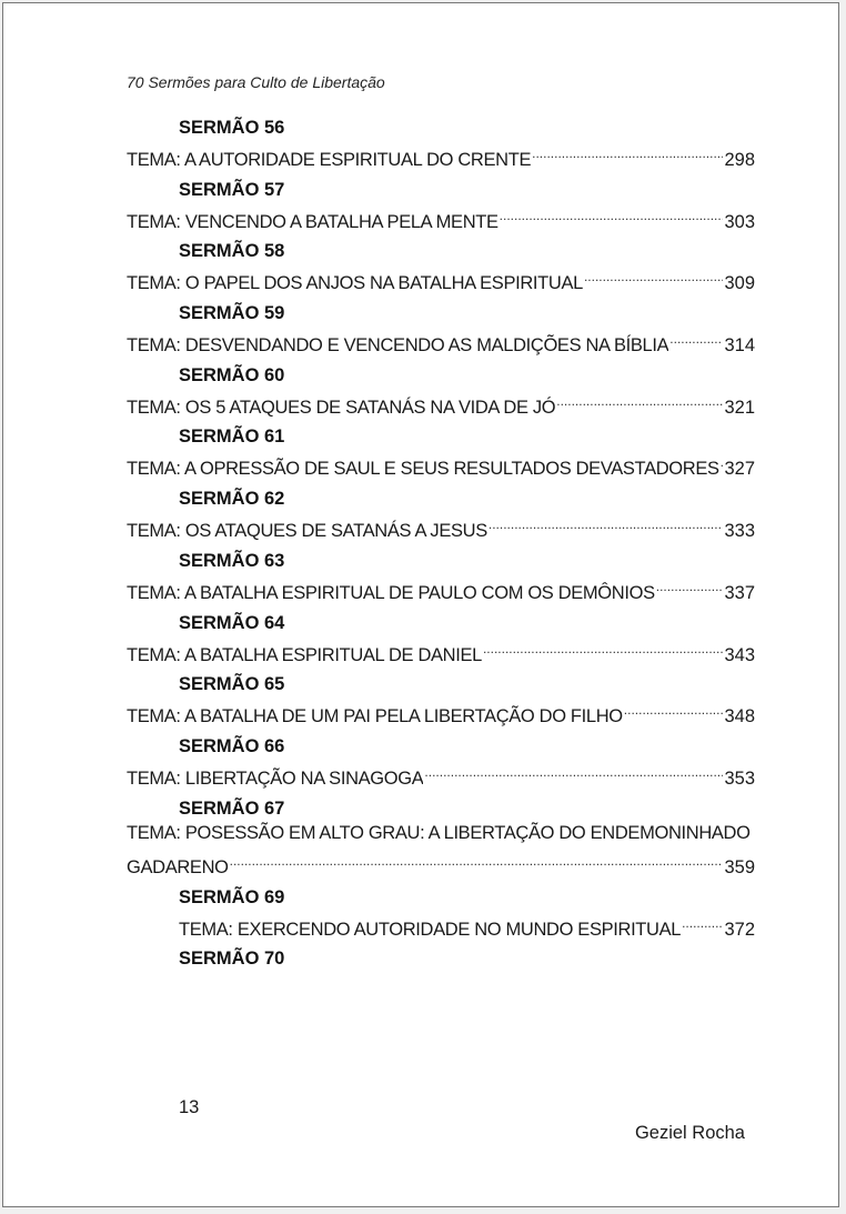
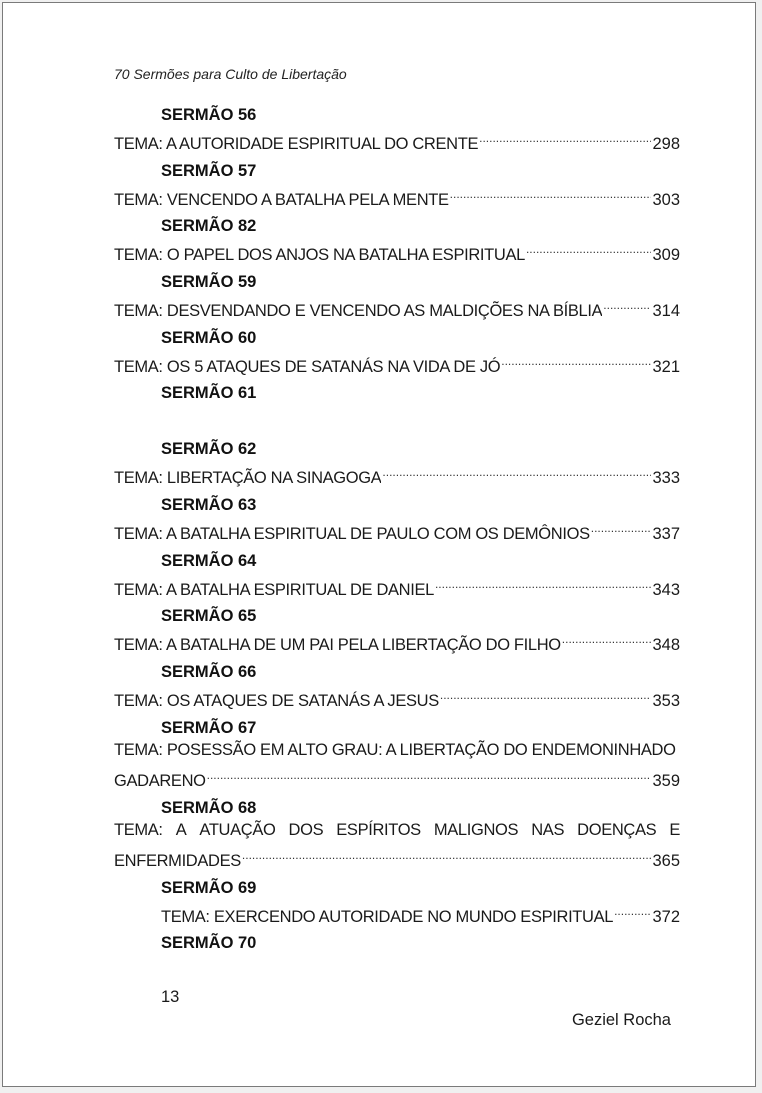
  70 Sermões para Culto de Libertação
  SERMÃO 56
  TEMA: A AUTORIDADE ESPIRITUAL DO CRENTE
  298
  SERMÃO 57
  TEMA: VENCENDO A BATALHA PELA MENTE
  303
- SERMÃO 58
+ SERMÃO 82
  TEMA: O PAPEL DOS ANJOS NA BATALHA ESPIRITUAL
  309
  SERMÃO 59
  TEMA: DESVENDANDO E VENCENDO AS MALDIÇÕES NA BÍBLIA
  314
  SERMÃO 60
  TEMA: OS 5 ATAQUES DE SATANÁS NA VIDA DE JÓ
  321
  SERMÃO 61
- TEMA: A OPRESSÃO DE SAUL E SEUS RESULTADOS DEVASTADORES
- 327
  SERMÃO 62
- TEMA: OS ATAQUES DE SATANÁS A JESUS
+ TEMA: LIBERTAÇÃO NA SINAGOGA
  333
  SERMÃO 63
  TEMA: A BATALHA ESPIRITUAL DE PAULO COM OS DEMÔNIOS
  337
  SERMÃO 64
  TEMA: A BATALHA ESPIRITUAL DE DANIEL
  343
  SERMÃO 65
  TEMA: A BATALHA DE UM PAI PELA LIBERTAÇÃO DO FILHO
  348
  SERMÃO 66
- TEMA: LIBERTAÇÃO NA SINAGOGA
+ TEMA: OS ATAQUES DE SATANÁS A JESUS
  353
  SERMÃO 67
  TEMA: POSESSÃO EM ALTO GRAU: A LIBERTAÇÃO DO ENDEMONINHADO
  GADARENO
  359
+ SERMÃO 68
+ TEMA:
+ A
+ ATUAÇÃO
+ DOS
+ ESPÍRITOS
+ MALIGNOS
+ NAS
+ DOENÇAS
+ E
+ ENFERMIDADES
+ 365
  SERMÃO 69
  TEMA: EXERCENDO AUTORIDADE NO MUNDO ESPIRITUAL
  372
  SERMÃO 70
  13
  Geziel Rocha
